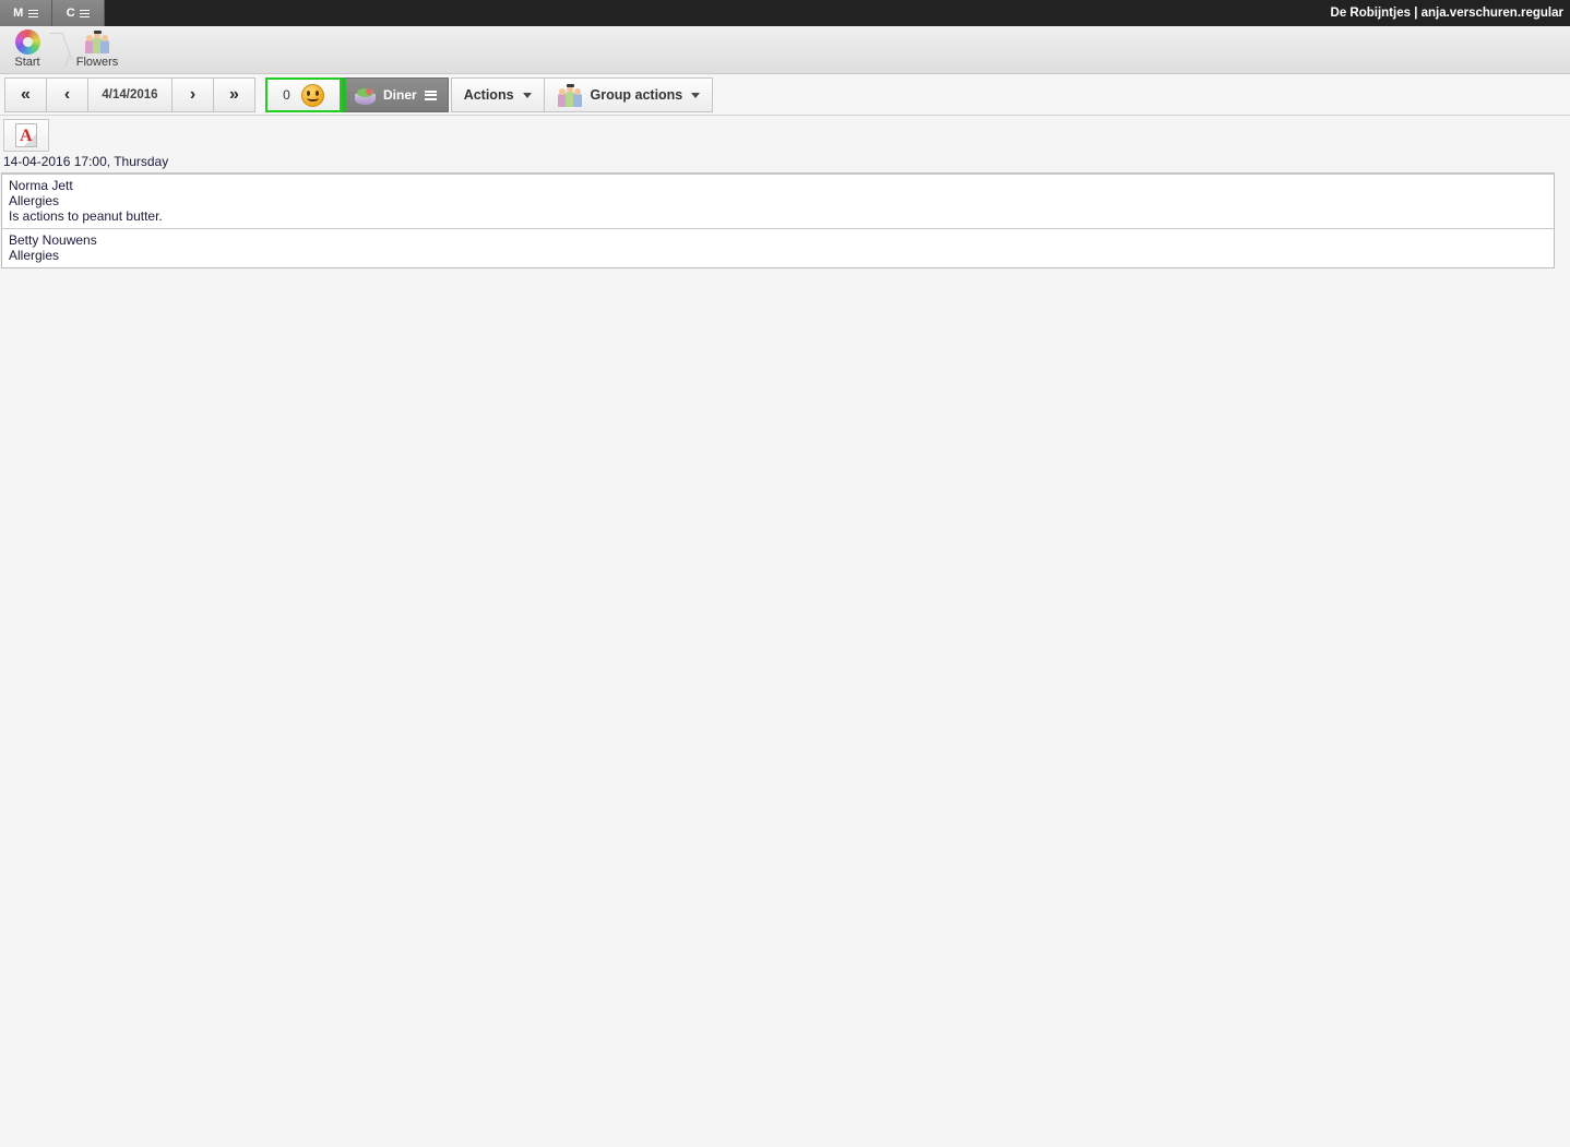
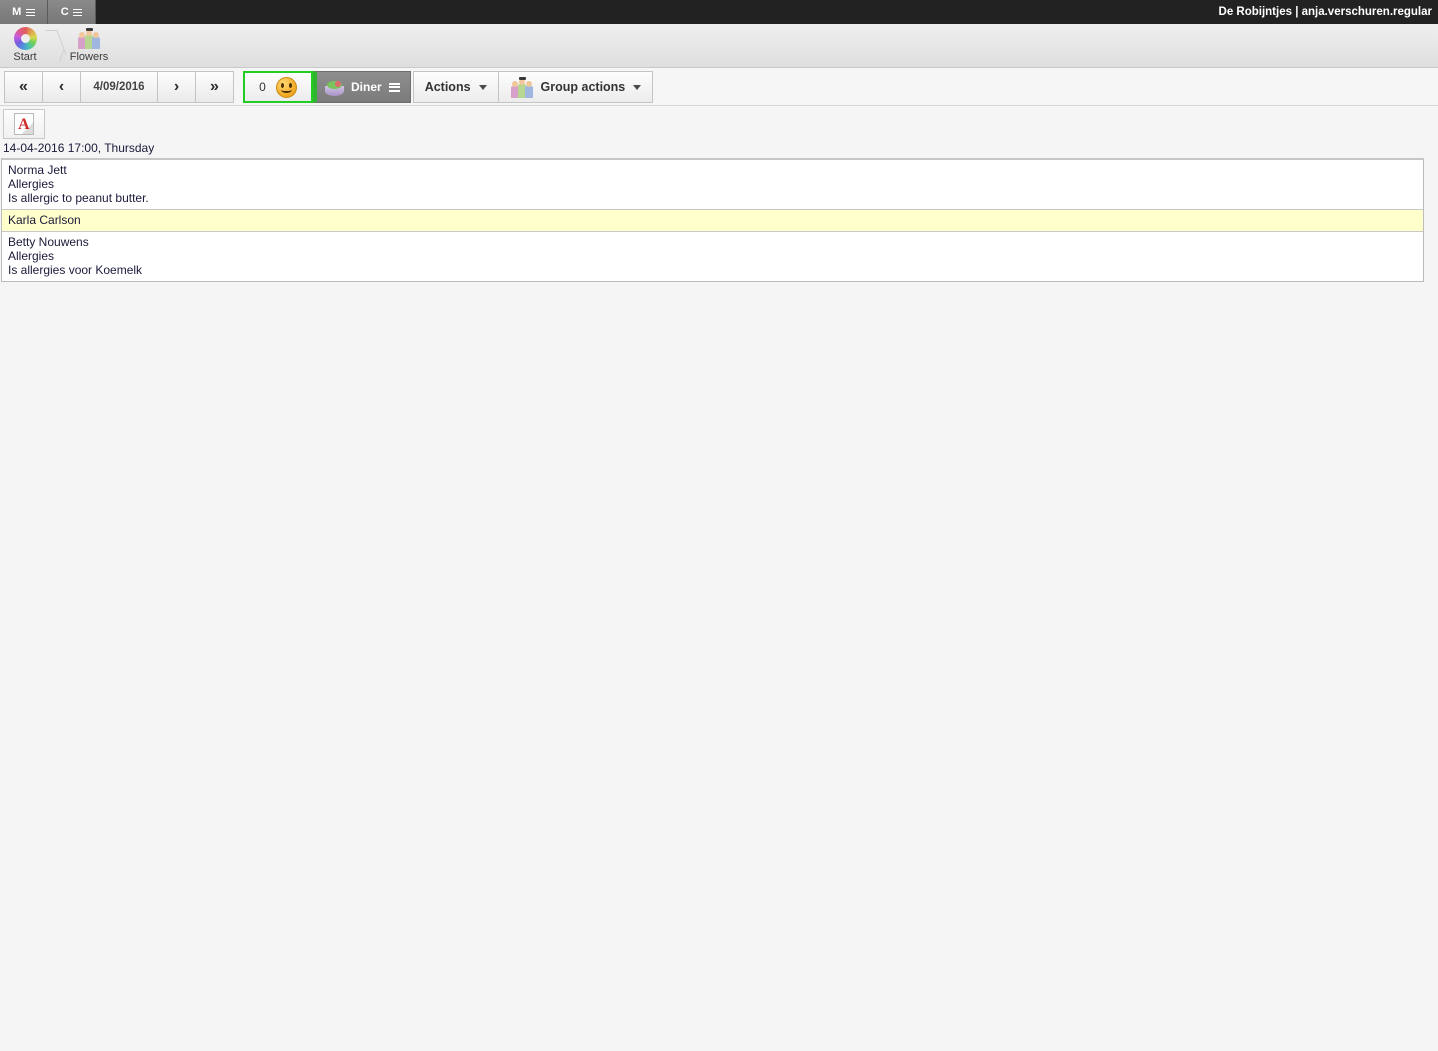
  M
  C
  De Robijntjes | anja.verschuren.regular
  Start
  Flowers
  «
  ‹
- 4/14/2016
+ 4/09/2016
  ›
  »
  0
  Diner
  Actions
  Group actions
  A
  14-04-2016 17:00, Thursday
  Norma Jett
  Allergies
- Is actions to peanut butter.
+ Is allergic to peanut butter.
+ Karla Carlson
  Betty Nouwens
  Allergies
+ Is allergies voor Koemelk
